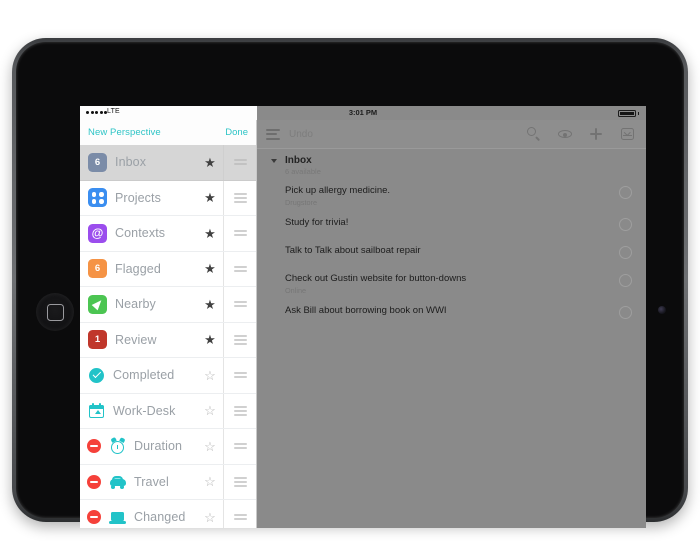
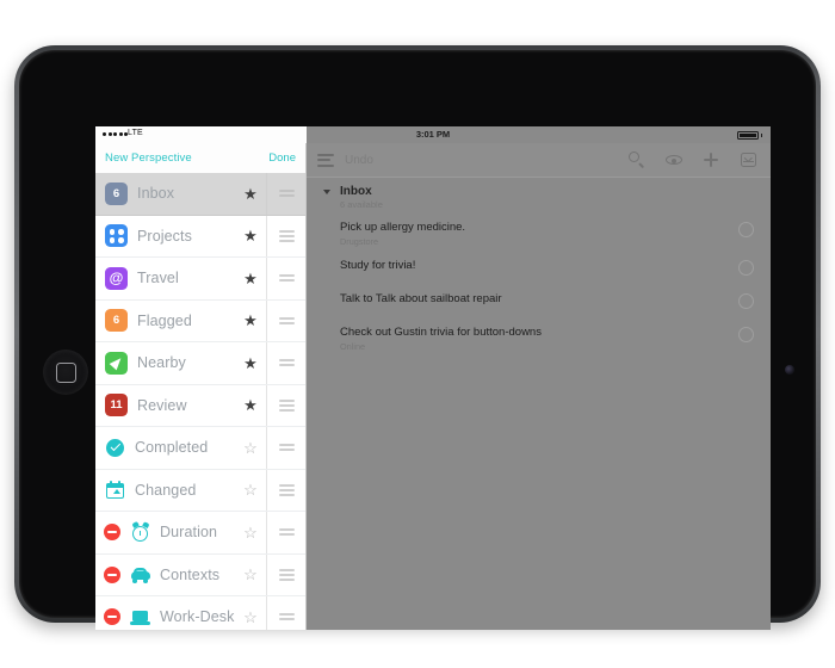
  3:01 PM
  New Perspective
  Done
  6
  Inbox
  ★
  Projects
  ★
  @
- Contexts
+ Travel
  ★
  6
  Flagged
  ★
  Nearby
  ★
- 1
+ 11
  Review
  ★
  Completed
  ☆
- Work-Desk
+ Changed
  ☆
  Duration
  ☆
- Travel
+ Contexts
  ☆
- Changed
+ Work-Desk
  ☆
  Inbox
  Pick up allergy medicine.
  Study for trivia!
  Talk to Talk about sailboat repair
- Check out Gustin website for button-downs
+ Check out Gustin trivia for button-downs
- Ask Bill about borrowing book on WWI
